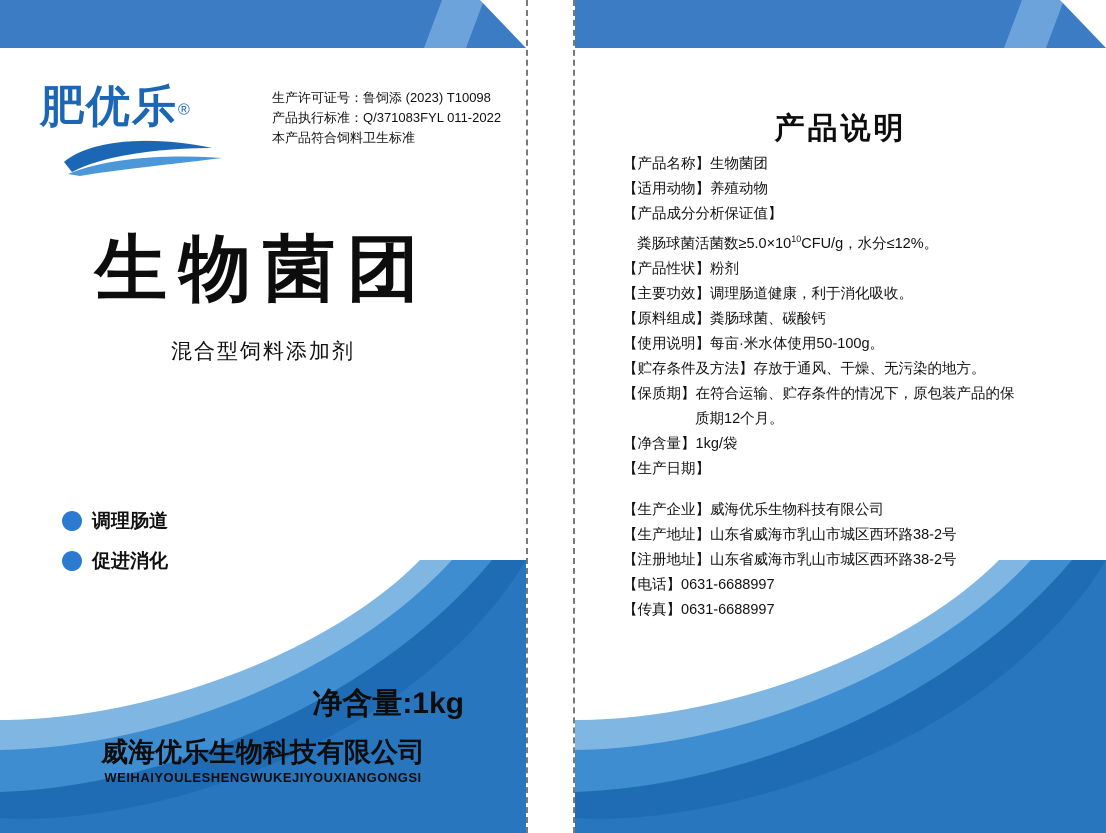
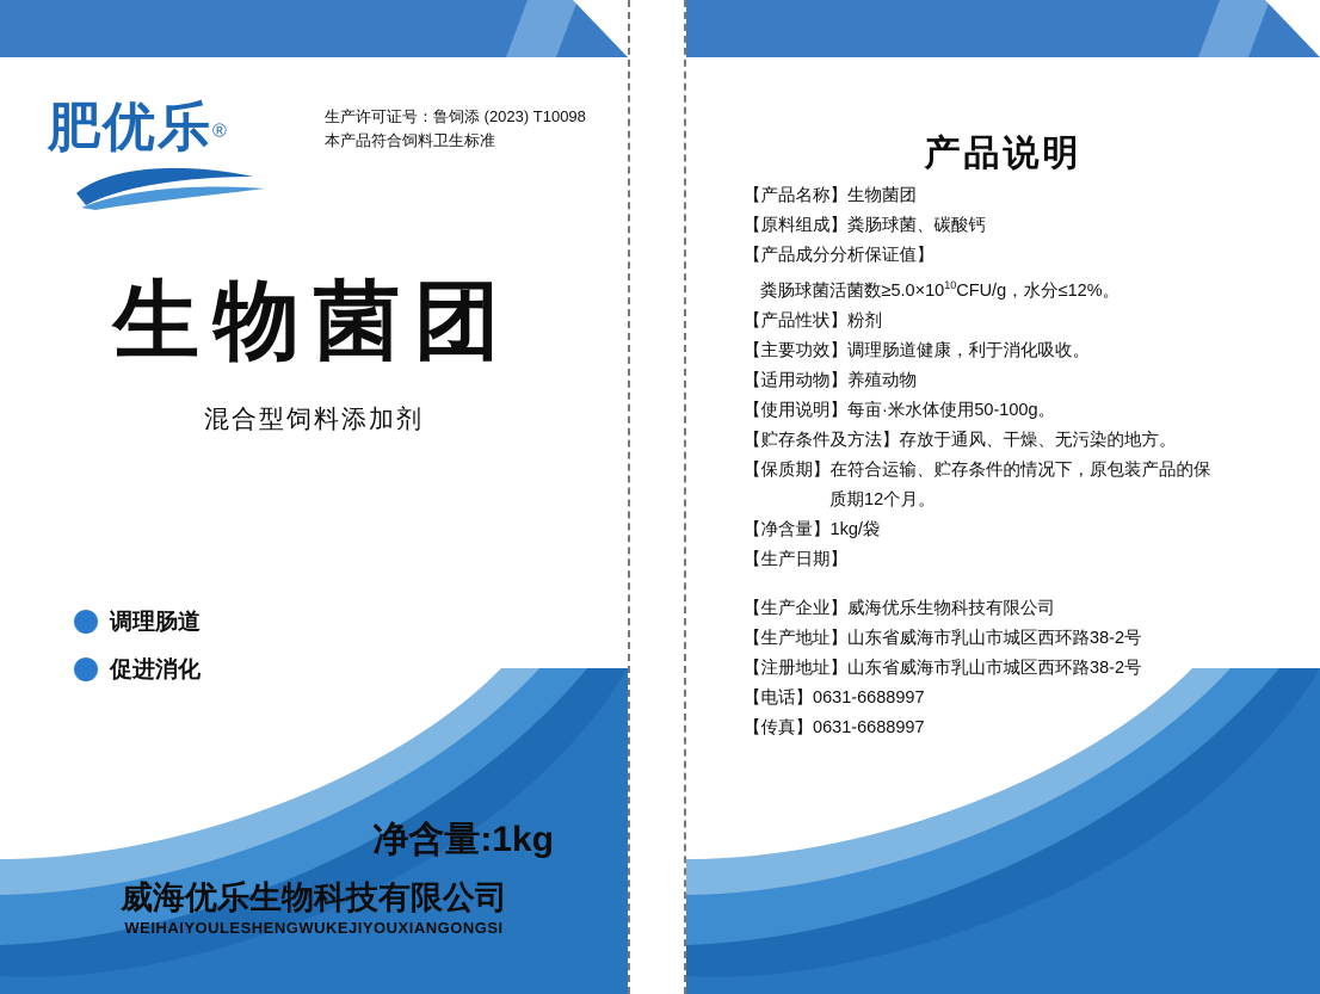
  肥优乐®
  生产许可证号：鲁饲添 (2023) T10098
- 产品执行标准：Q/371083FYL 011-2022
  本产品符合饲料卫生标准
  生物菌团
  混合型饲料添加剂
  调理肠道
  促进消化
  净含量:1kg
  威海优乐生物科技有限公司
  WEIHAIYOULESHENGWUKEJIYOUXIANGONGSI
  产品说明
  【产品名称】生物菌团
- 【适用动物】养殖动物
+ 【原料组成】粪肠球菌、碳酸钙
  【产品成分分析保证值】
  粪肠球菌活菌数≥5.0×1010CFU/g，水分≤12%。
  【产品性状】粉剂
  【主要功效】调理肠道健康，利于消化吸收。
- 【原料组成】粪肠球菌、碳酸钙
+ 【适用动物】养殖动物
  【使用说明】每亩·米水体使用50-100g。
  【贮存条件及方法】存放于通风、干燥、无污染的地方。
  【保质期】在符合运输、贮存条件的情况下，原包装产品的保
  质期12个月。
  【净含量】1kg/袋
  【生产日期】
  【生产企业】威海优乐生物科技有限公司
  【生产地址】山东省威海市乳山市城区西环路38-2号
  【注册地址】山东省威海市乳山市城区西环路38-2号
  【电话】0631-6688997
  【传真】0631-6688997
